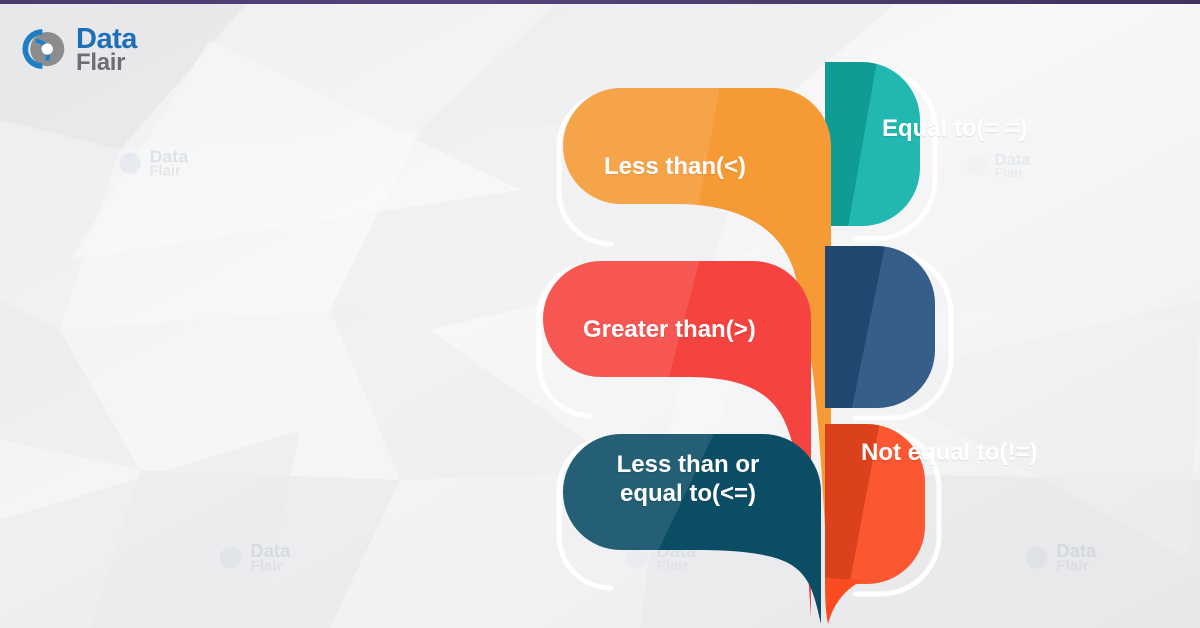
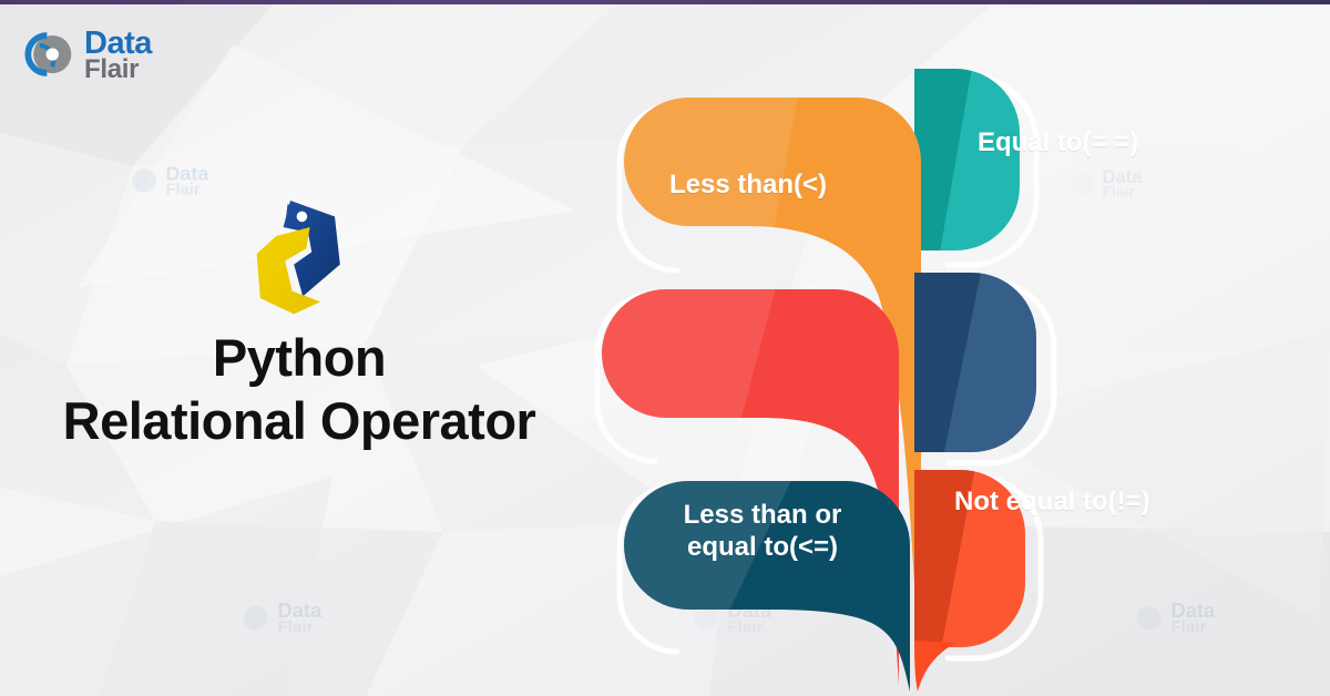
  Data
  Data
  Data
  Data
  Data
  Flair
+ Python
+ Relational Operator
  Less than(<)
  Equal to(= =)
- Greater than(>)
  Less than or
  equal to(<=)
  Not equal to(!=)
